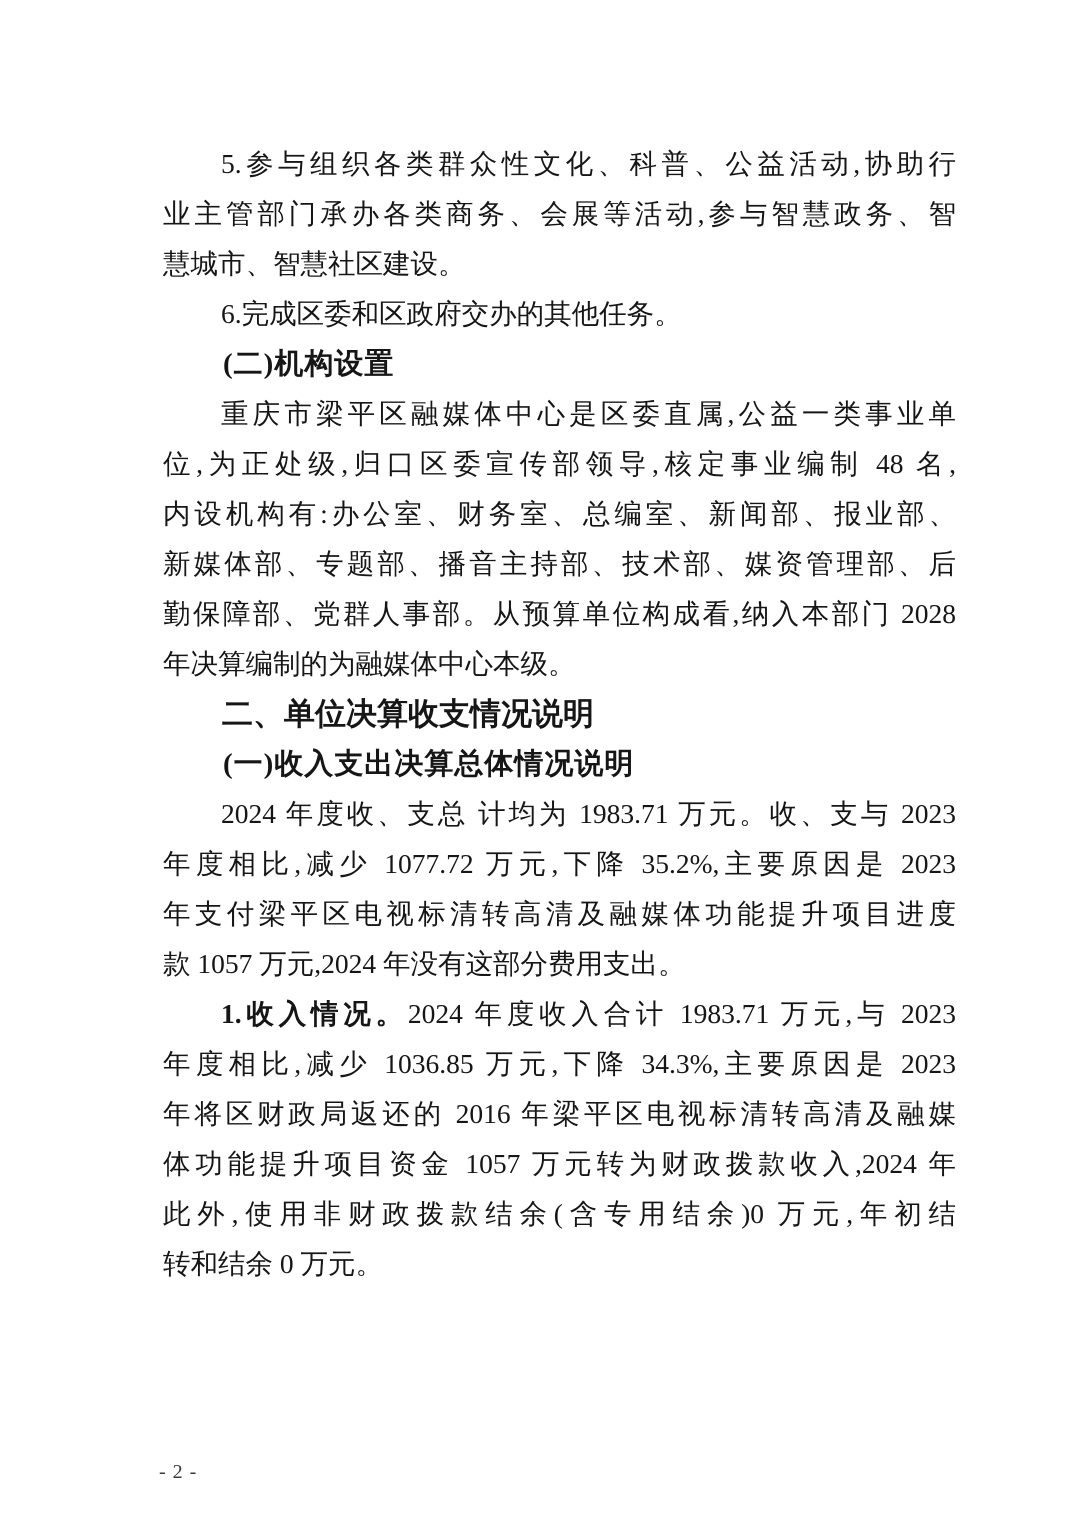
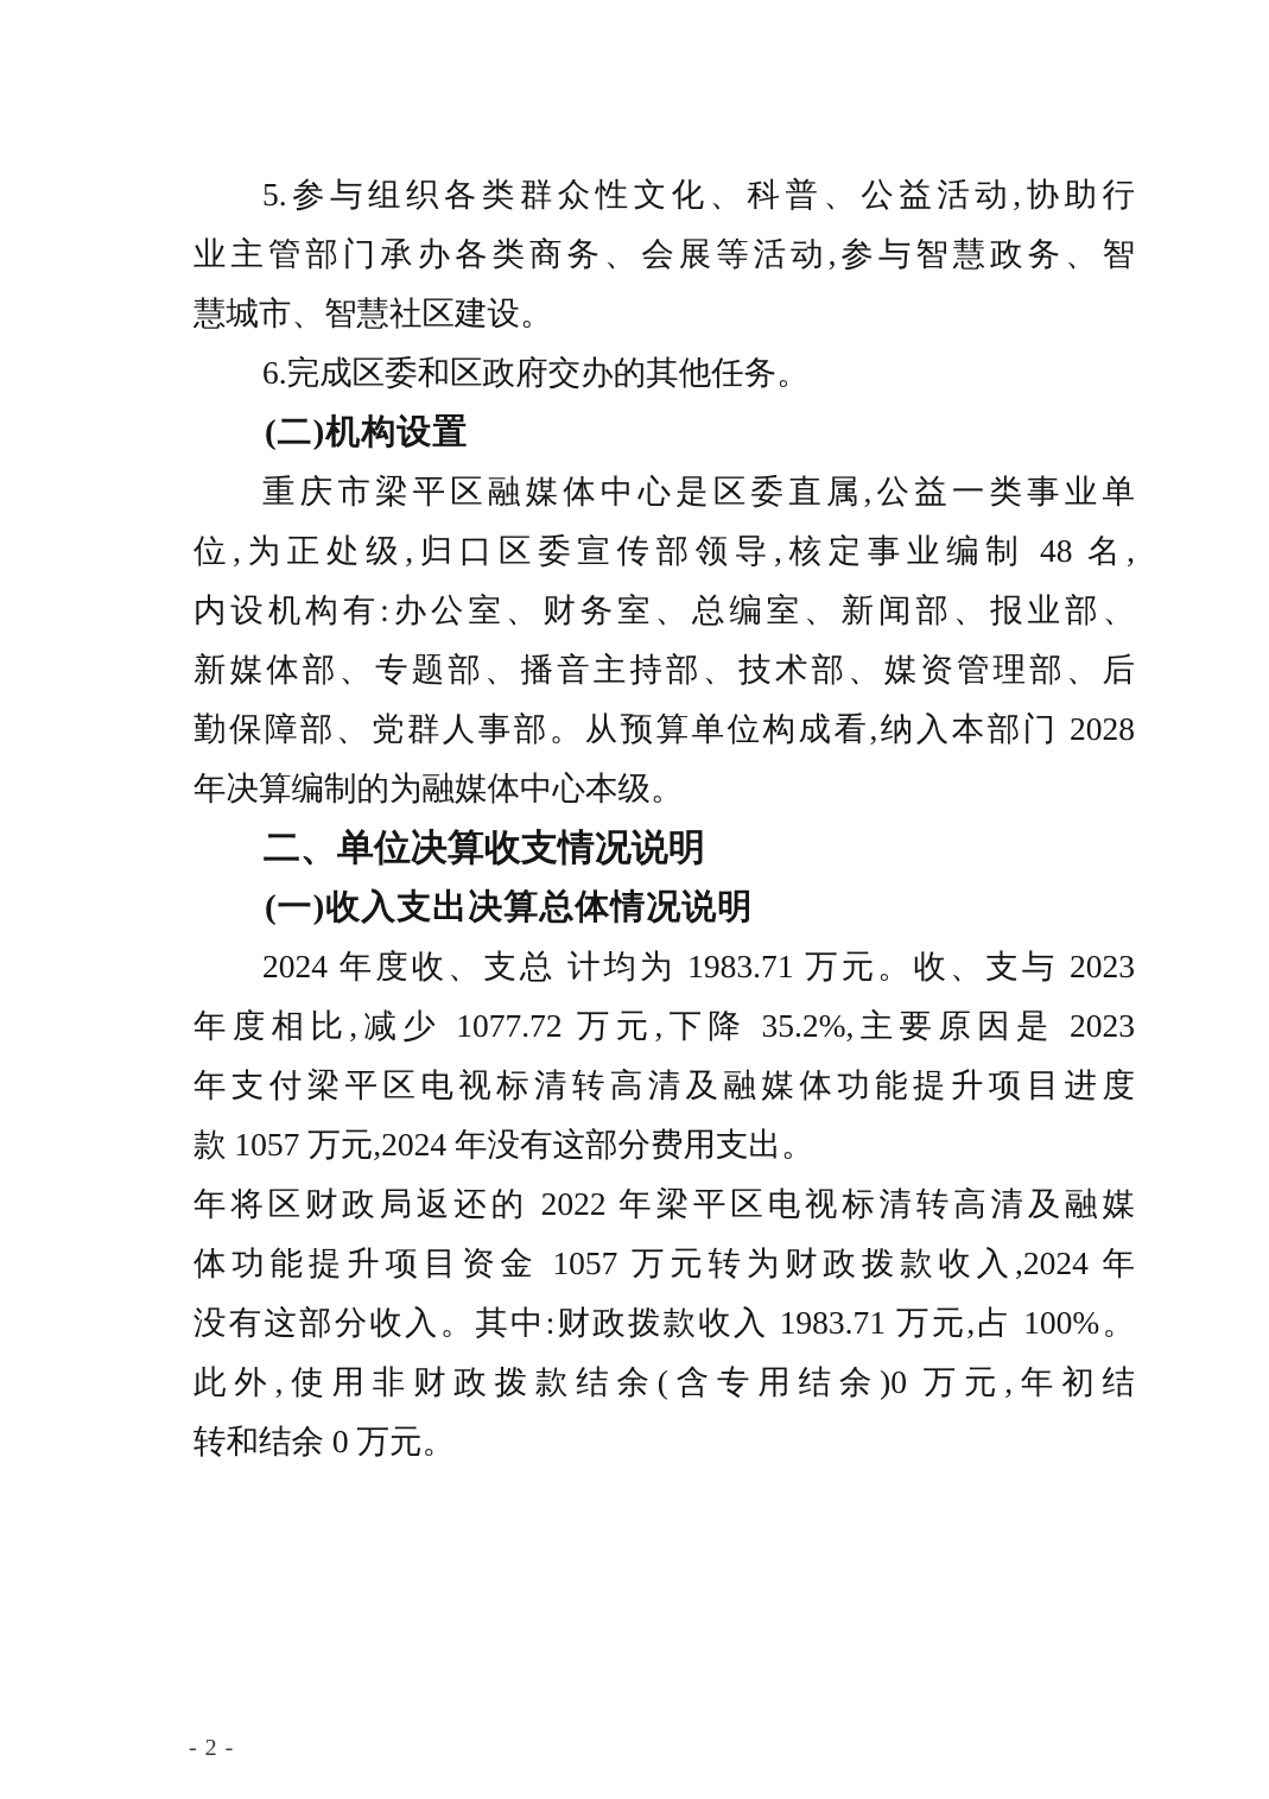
  5.参与组织各类群众性文化、科普、公益活动,协助行
  业主管部门承办各类商务、会展等活动,参与智慧政务、智
  慧城市、智慧社区建设。
  6.完成区委和区政府交办的其他任务。
  (二)机构设置
  重庆市梁平区融媒体中心是区委直属,公益一类事业单
  位,为正处级,归口区委宣传部领导,核定事业编制 48 名,
  内设机构有:办公室、财务室、总编室、新闻部、报业部、
  新媒体部、专题部、播音主持部、技术部、媒资管理部、后
  勤保障部、党群人事部。从预算单位构成看,纳入本部门 2028
  年决算编制的为融媒体中心本级。
  二、单位决算收支情况说明
  (一)收入支出决算总体情况说明
  2024 年度收、支总 计均为 1983.71 万元。收、支与 2023
  年度相比,减少 1077.72 万元,下降 35.2%,主要原因是 2023
  年支付梁平区电视标清转高清及融媒体功能提升项目进度
  款 1057 万元,2024 年没有这部分费用支出。
- 1.收入情况。2024 年度收入合计 1983.71 万元,与 2023
- 年度相比,减少 1036.85 万元,下降 34.3%,主要原因是 2023
- 年将区财政局返还的 2016 年梁平区电视标清转高清及融媒
+ 年将区财政局返还的 2022 年梁平区电视标清转高清及融媒
  体功能提升项目资金 1057 万元转为财政拨款收入,2024 年
+ 没有这部分收入。其中:财政拨款收入 1983.71 万元,占 100%。
  此外,使用非财政拨款结余(含专用结余)0 万元,年初结
  转和结余 0 万元。
  - 2 -
